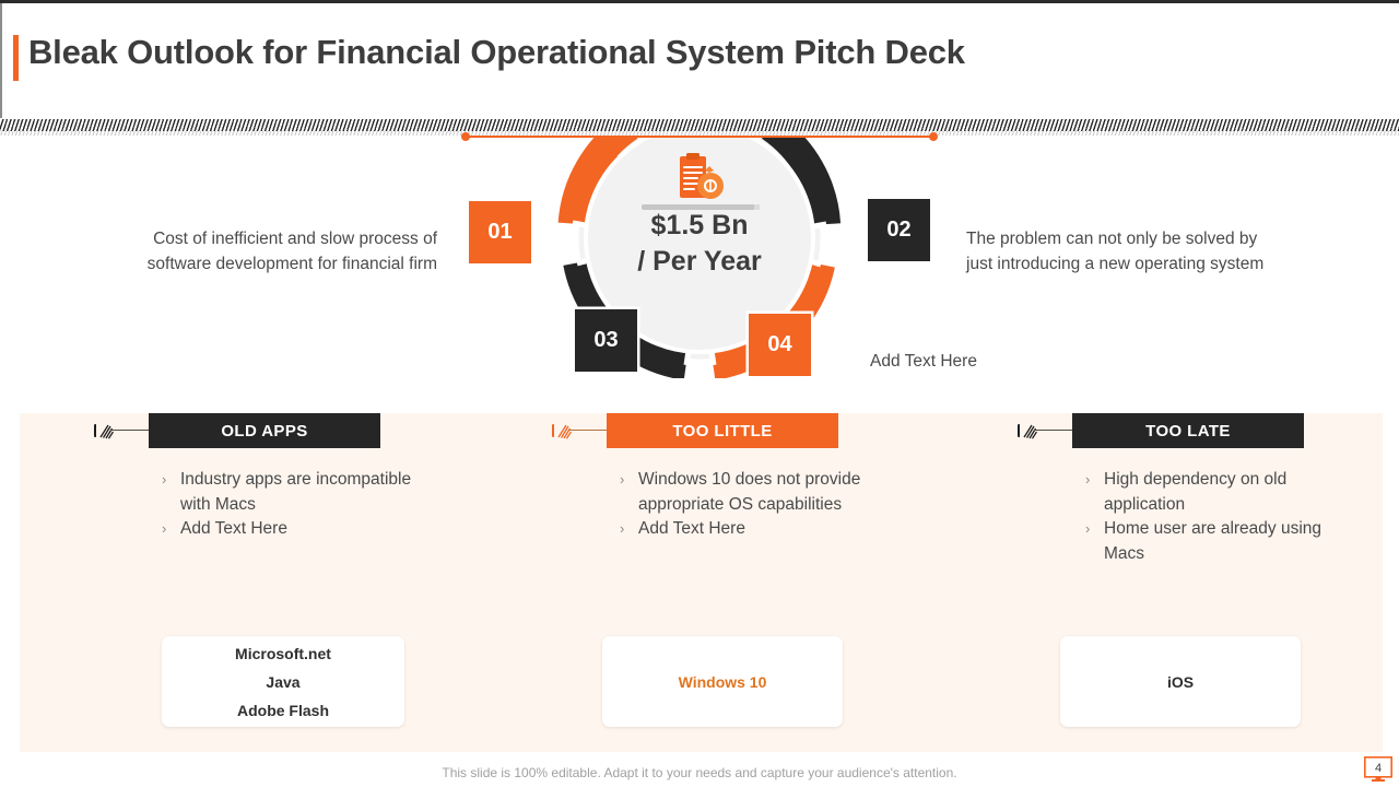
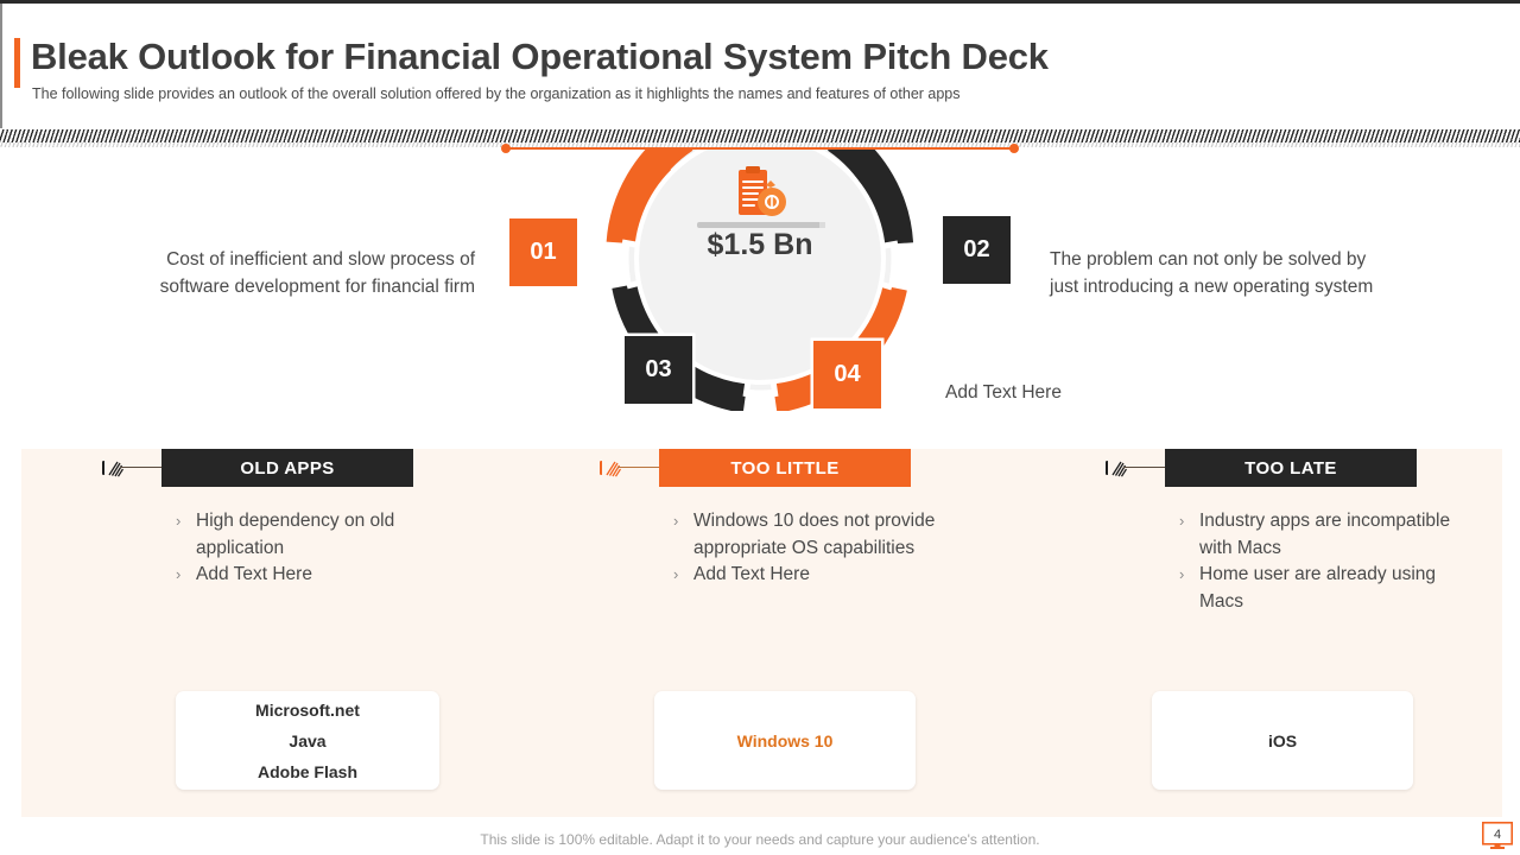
  Bleak Outlook for Financial Operational System Pitch Deck
+ The following slide provides an outlook of the overall solution offered by the organization as it highlights the names and features of other apps
  $1.5 Bn
- / Per Year
  01
  02
  03
  04
  Cost of inefficient and slow process of software development for financial firm
  The problem can not only be solved by just introducing a new operating system
  Add Text Here
  OLD APPS
  ›
- Industry apps are incompatible with Macs
+ High dependency on old application
  ›
  Add Text Here
  Microsoft.net
  Java
  Adobe Flash
  TOO LITTLE
  ›
  Windows 10 does not provide appropriate OS capabilities
  ›
  Add Text Here
  Windows 10
  TOO LATE
  ›
- High dependency on old application
+ Industry apps are incompatible with Macs
  ›
  Home user are already using Macs
  iOS
  This slide is 100% editable. Adapt it to your needs and capture your audience's attention.
  4
